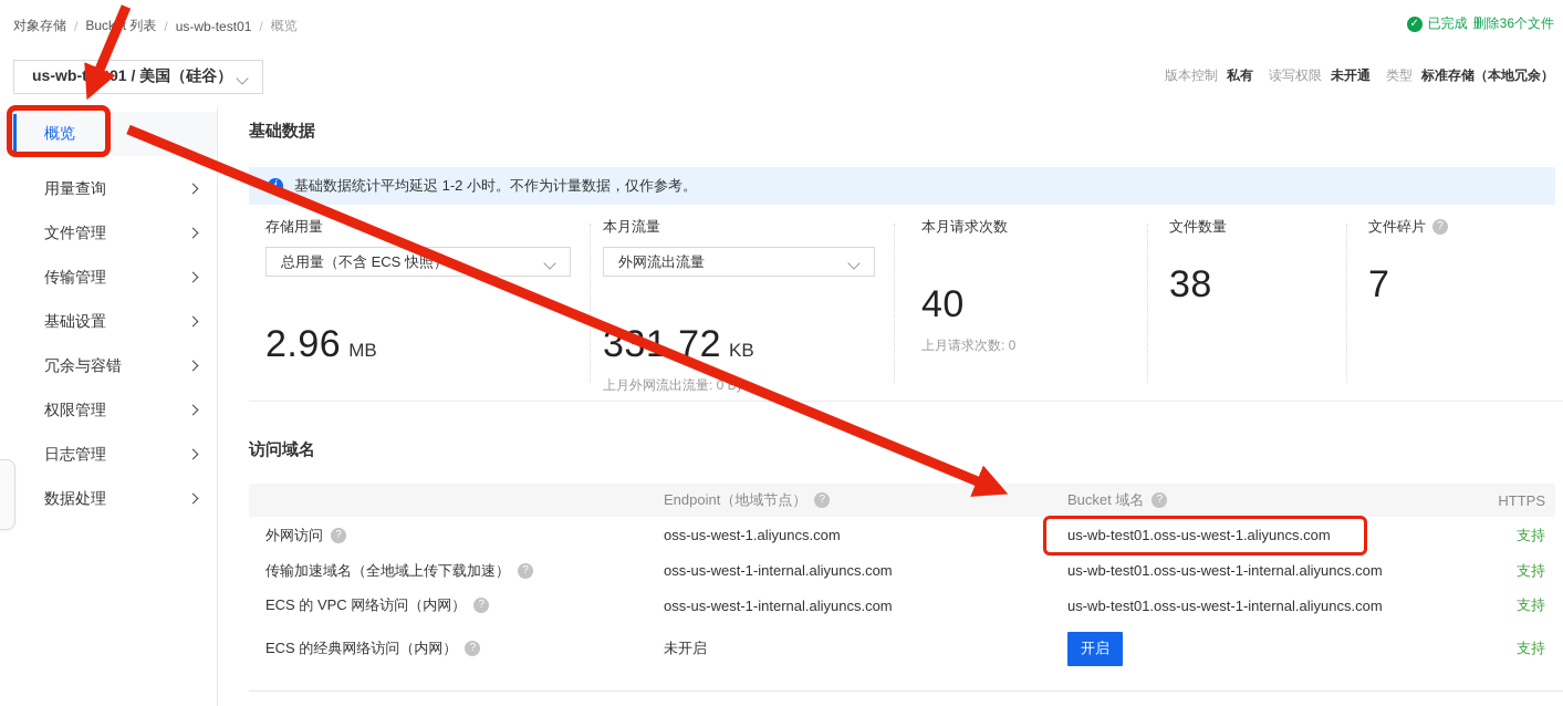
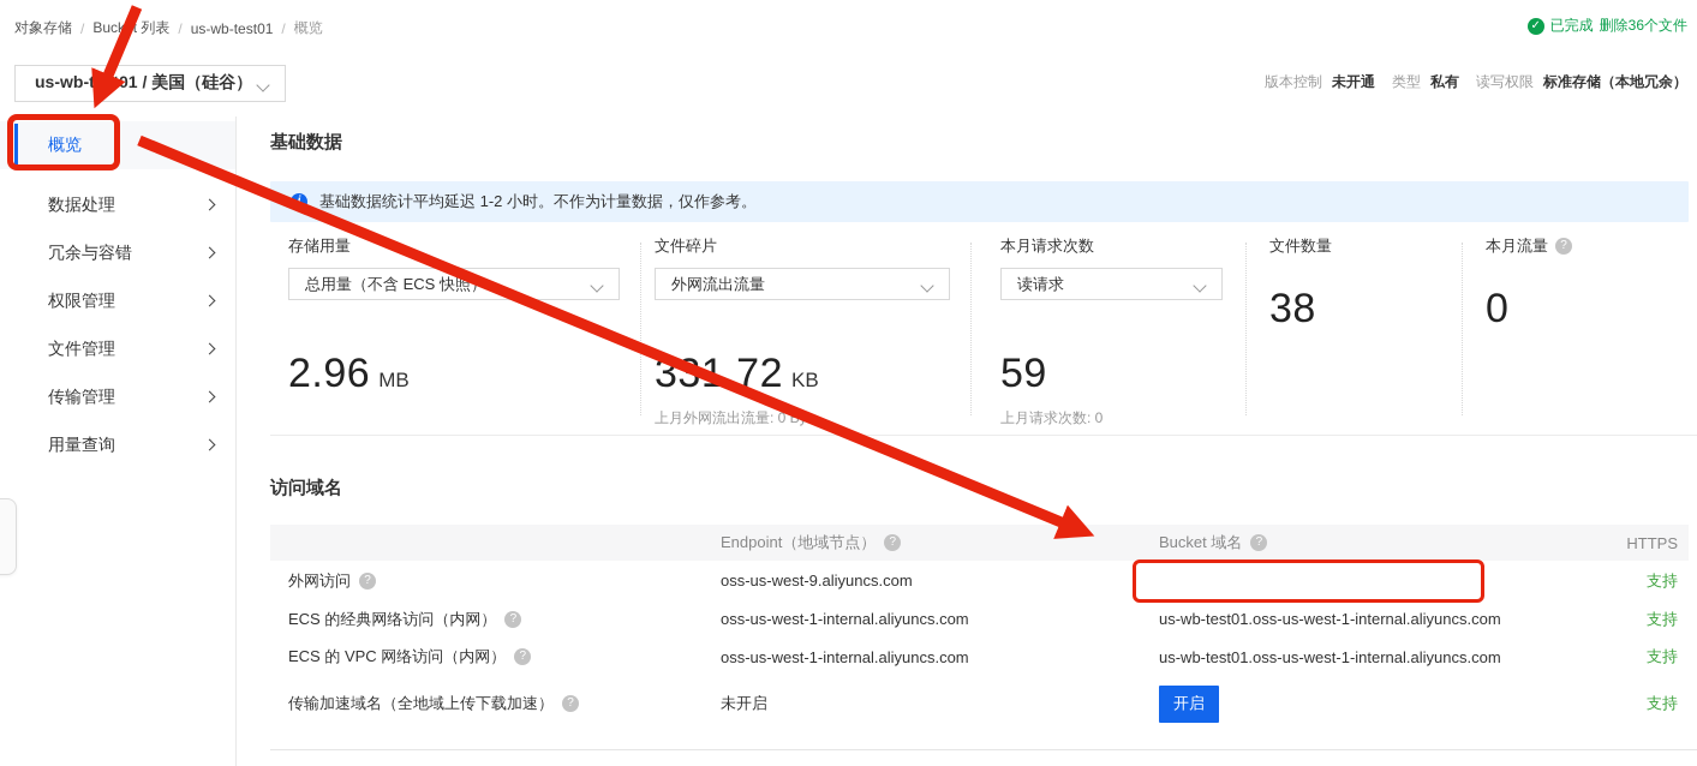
  对象存储
  /
  Buckt 列表
  /
  us-wb-test01
  /
  概览
  ✓
  已完成
  删除36个文件
  us-wb-tet01 / 美国（硅谷）
  版本控制
- 私有
+ 未开通
- 读写权限
+ 类型
- 未开通
+ 私有
- 类型
+ 读写权限
  标准存储（本地冗余）
  概览
- 用量查询
+ 数据处理
- 文件管理
+ 冗余与容错
- 传输管理
+ 权限管理
- 基础设置
- 冗余与容错
+ 文件管理
- 权限管理
+ 传输管理
- 日志管理
- 数据处理
+ 用量查询
  基础数据
  基础数据统计平均延迟 1-2 小时。不作为计量数据，仅作参考。
  存储用量
  总用量（不含 ECS 快照
  2.96
  MB
- 本月流量
+ 文件碎片
  外网流出流量
  KB
  上月外网流出流量: 0 B
  本月请求次数
+ 读请求
- 40
+ 59
  上月请求次数: 0
  文件数量
  38
- 文件碎片
+ 本月流量
  ?
- 7
+ 0
  访问域名
  Endpoint（地域节点）
  ?
  Bucket 域名
  ?
  HTTPS
  外网访问
  ?
- oss-us-west-1.aliyuncs.com
+ oss-us-west-9.aliyuncs.com
- us-wb-test01.oss-us-west-1.aliyuncs.com
  支持
- 传输加速域名（全地域上传下载加速）
+ ECS 的经典网络访问（内网）
  ?
  oss-us-west-1-internal.aliyuncs.com
  us-wb-test01.oss-us-west-1-internal.aliyuncs.com
  支持
  ECS 的 VPC 网络访问（内网）
  ?
  oss-us-west-1-internal.aliyuncs.com
  us-wb-test01.oss-us-west-1-internal.aliyuncs.com
  支持
- ECS 的经典网络访问（内网）
+ 传输加速域名（全地域上传下载加速）
  ?
  未开启
  开启
  支持
